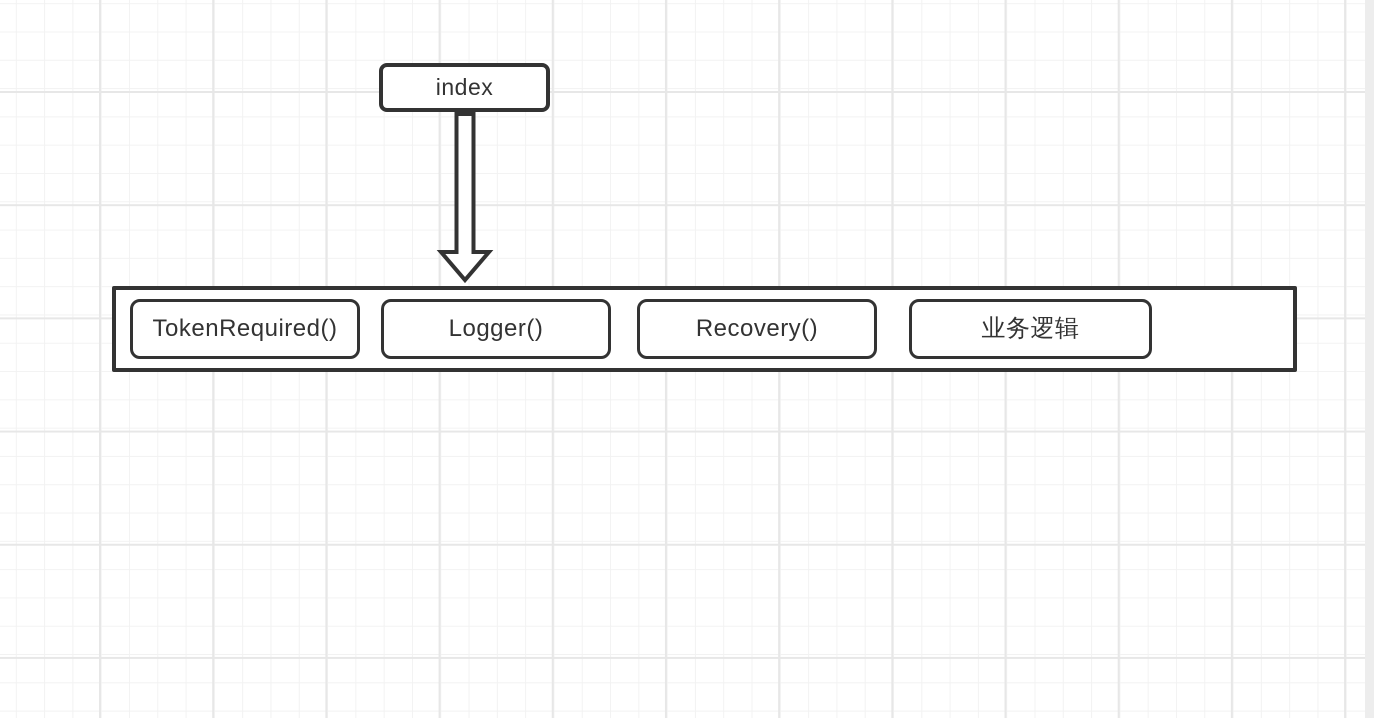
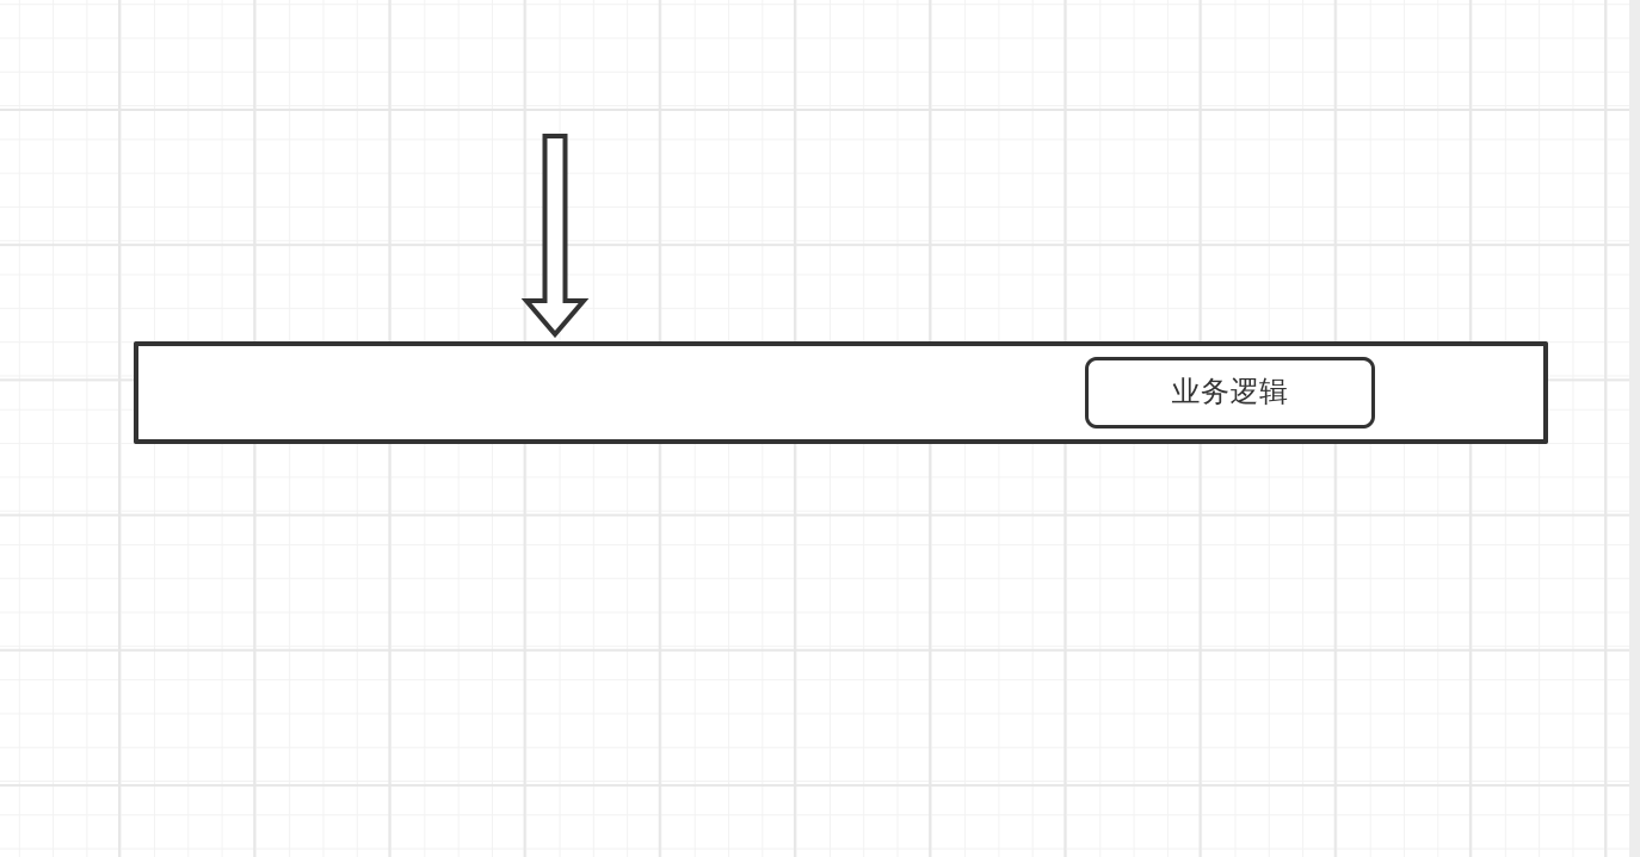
- index
- TokenRequired()
- Logger()
- Recovery()
  业务逻辑
